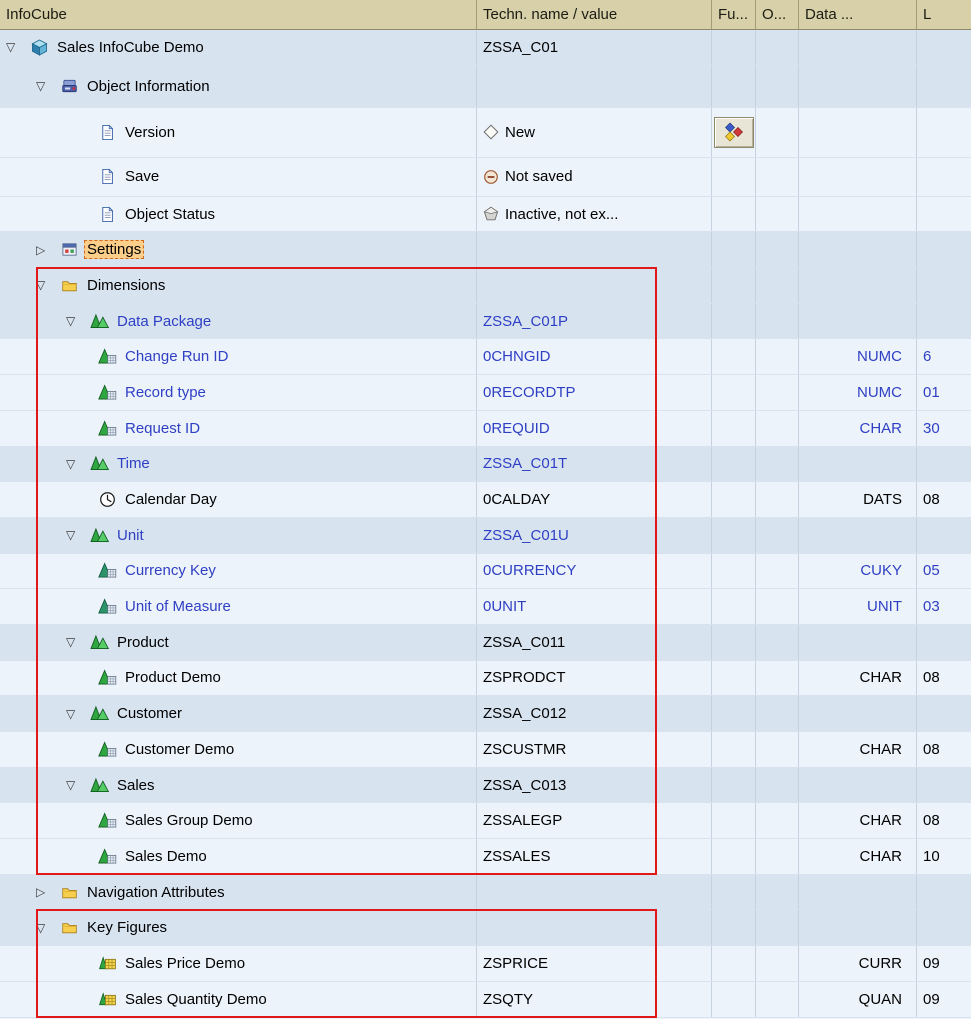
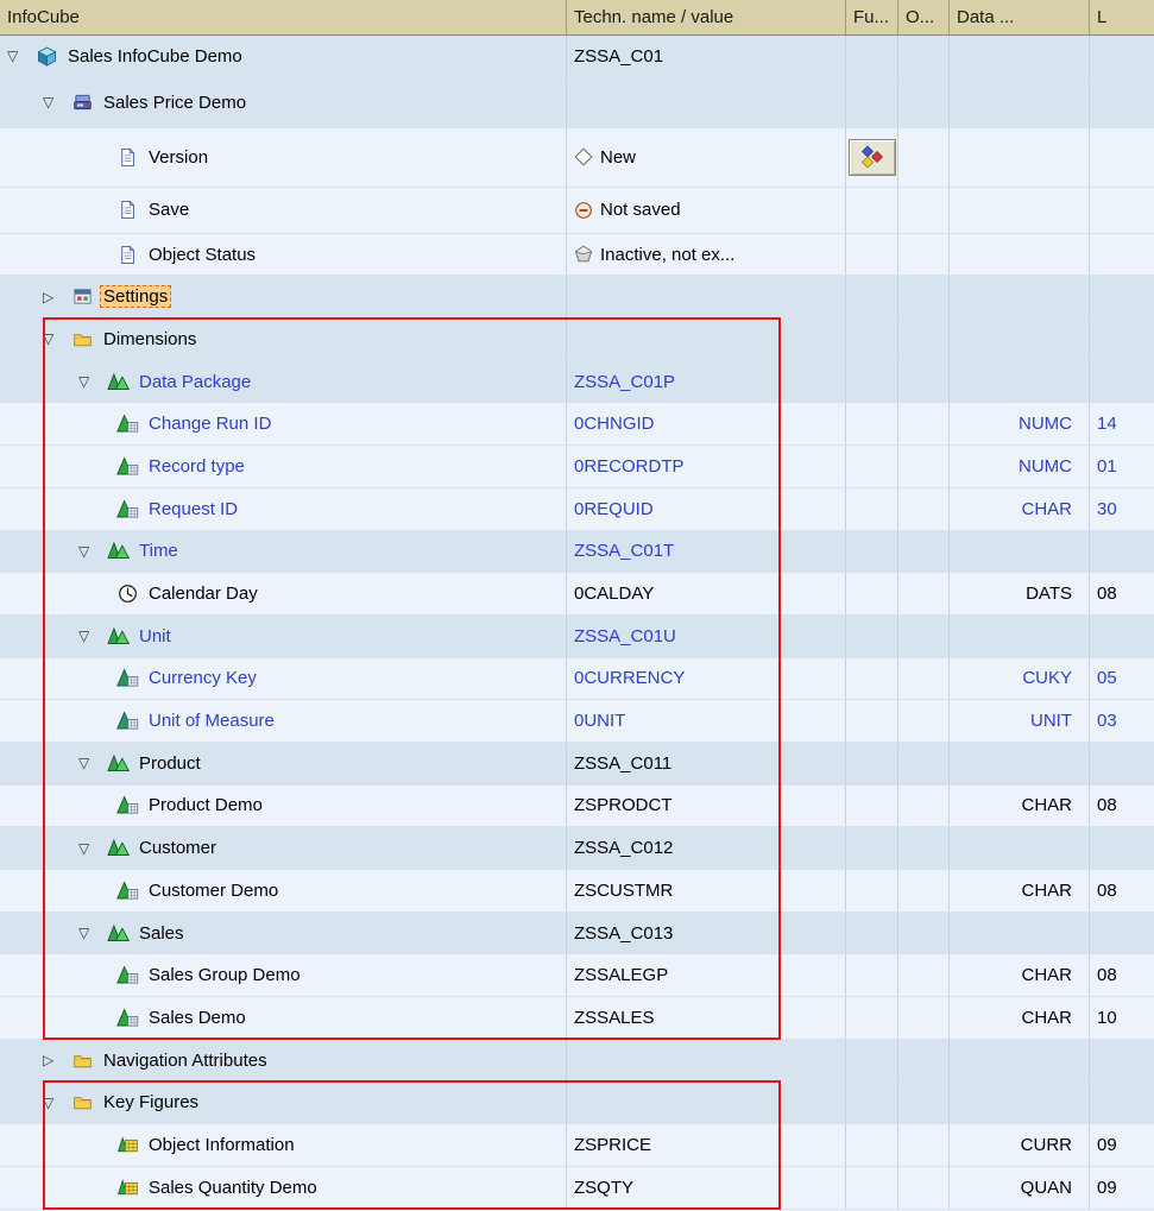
  InfoCube
  Techn. name / value
  Fu...
  O...
  Data ...
  L
  ▽
  Sales InfoCube Demo
  ZSSA_C01
  ▽
- Object Information
+ Sales Price Demo
  Version
  New
  Save
  Not saved
  Object Status
  Inactive, not ex...
  ▷
  Settings
  ▽
  Dimensions
  ▽
  Data Package
  ZSSA_C01P
  Change Run ID
  0CHNGID
  NUMC
- 6
+ 14
  Record type
  0RECORDTP
  NUMC
  01
  Request ID
  0REQUID
  CHAR
  30
  ▽
  Time
  ZSSA_C01T
  Calendar Day
  0CALDAY
  DATS
  08
  ▽
  Unit
  ZSSA_C01U
  Currency Key
  0CURRENCY
  CUKY
  05
  Unit of Measure
  0UNIT
  UNIT
  03
  ▽
  Product
  ZSSA_C011
  Product Demo
  ZSPRODCT
  CHAR
  08
  ▽
  Customer
  ZSSA_C012
  Customer Demo
  ZSCUSTMR
  CHAR
  08
  ▽
  Sales
  ZSSA_C013
  Sales Group Demo
  ZSSALEGP
  CHAR
  08
  Sales Demo
  ZSSALES
  CHAR
  10
  ▷
  Navigation Attributes
  ▽
  Key Figures
- Sales Price Demo
+ Object Information
  ZSPRICE
  CURR
  09
  Sales Quantity Demo
  ZSQTY
  QUAN
  09
